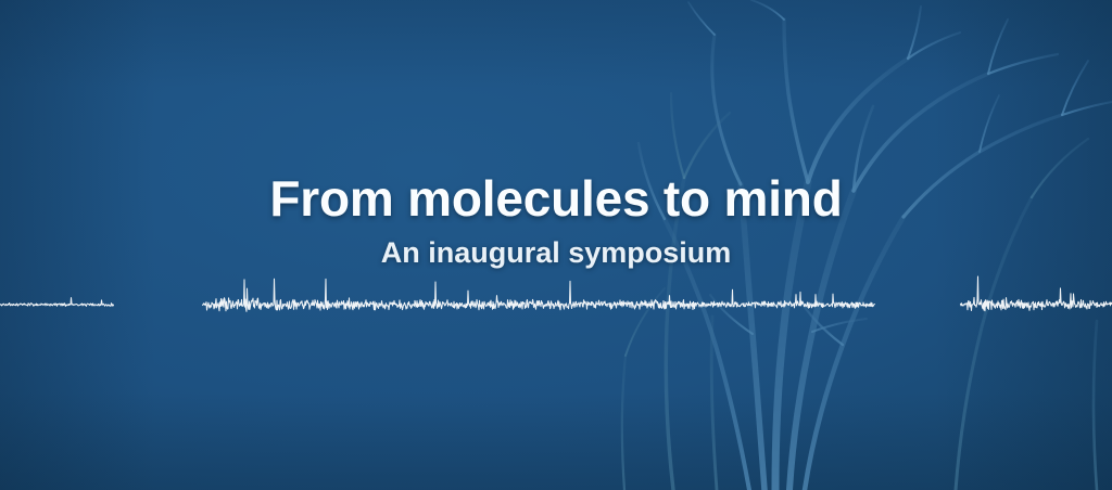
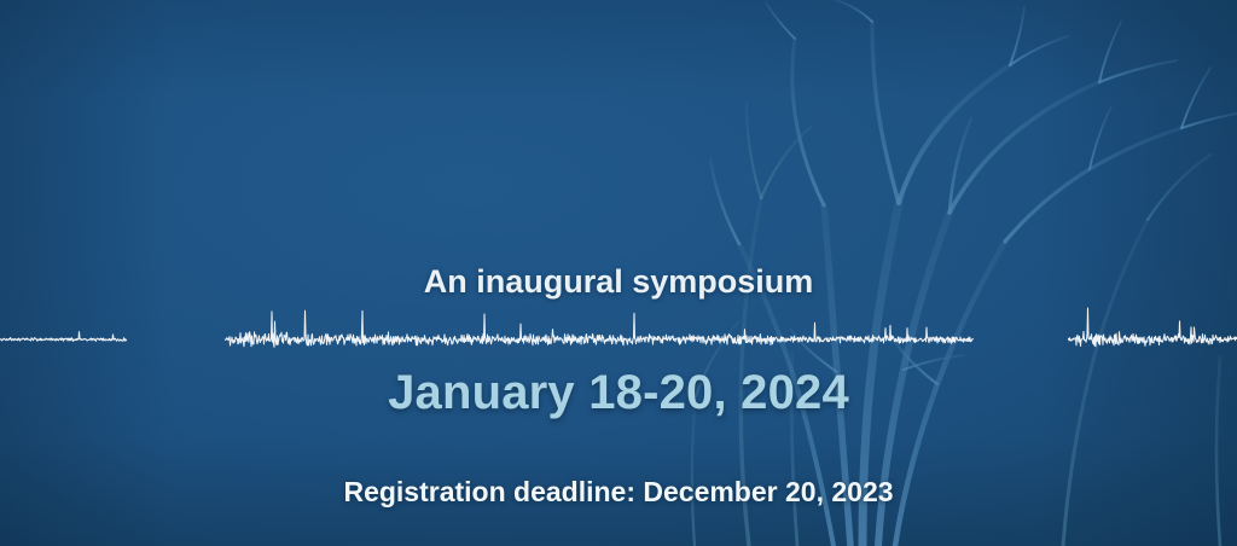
- From molecules to mind
  An inaugural symposium
+ January 18-20, 2024
+ Registration deadline: December 20, 2023
